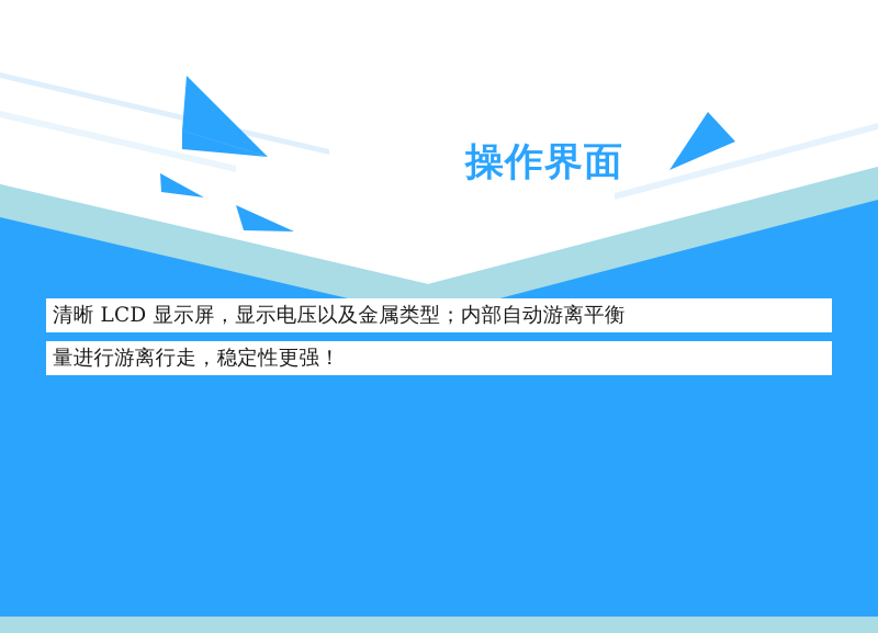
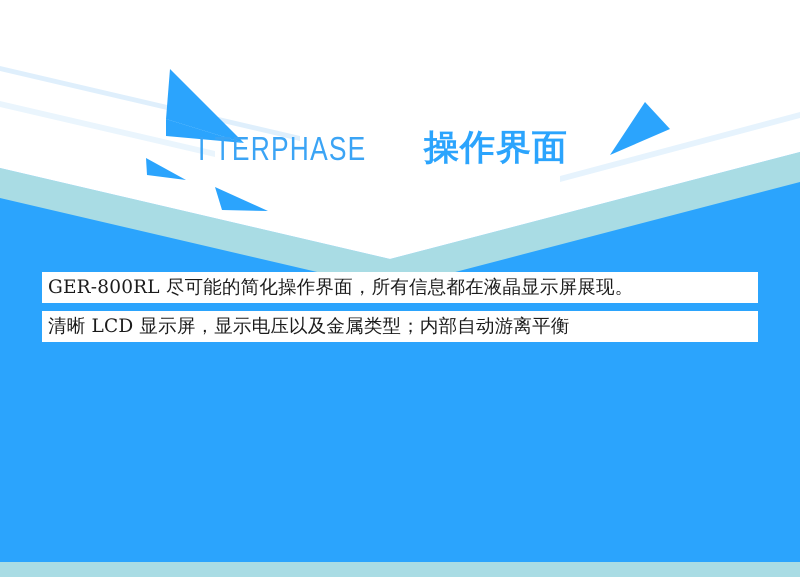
+ I TERPHASE
  操作界面
+ GER-800RL 尽可能的简化操作界面，所有信息都在液晶显示屏展现。
  清晰 LCD 显示屏，显示电压以及金属类型；内部自动游离平衡
- 量进行游离行走，稳定性更强！
